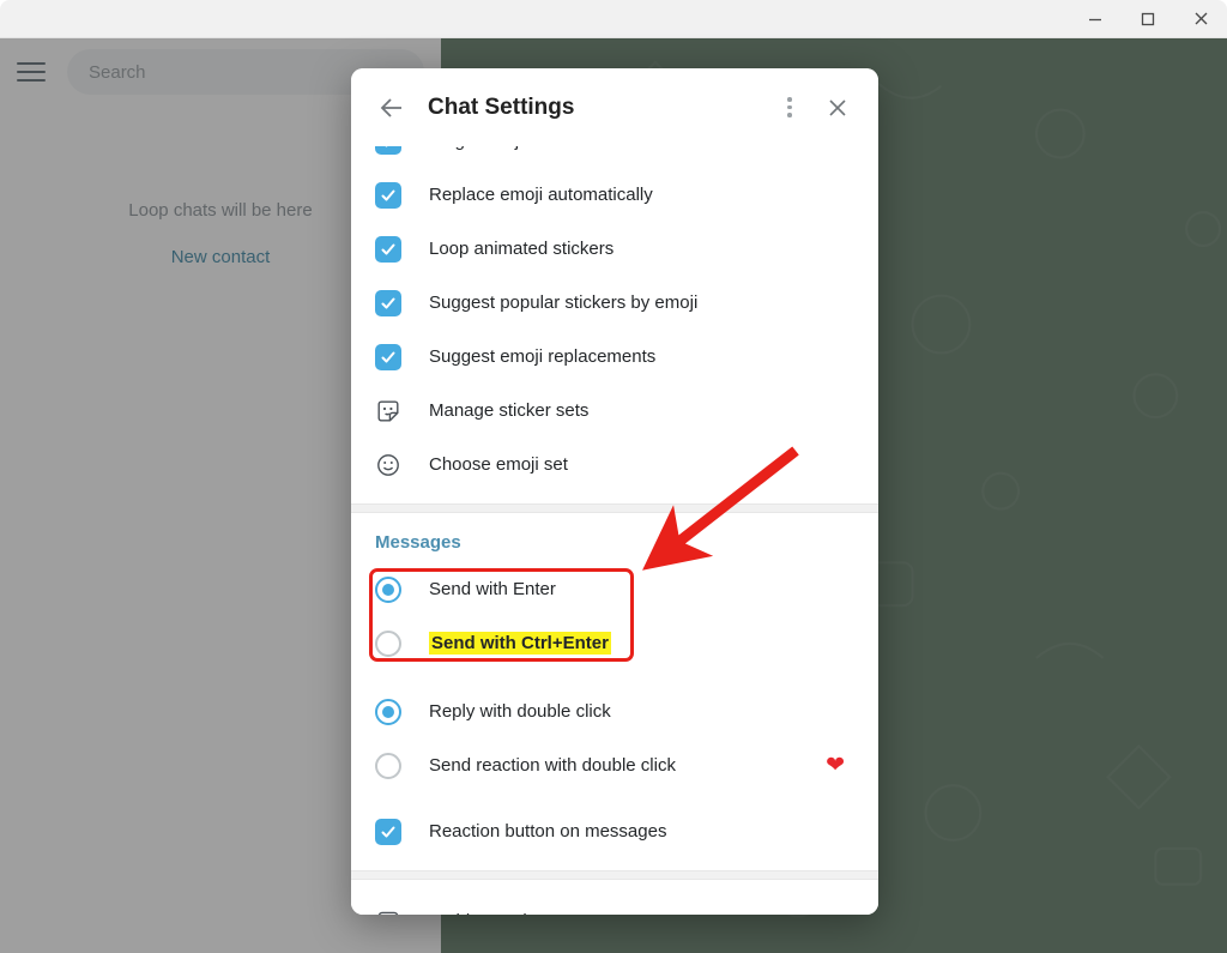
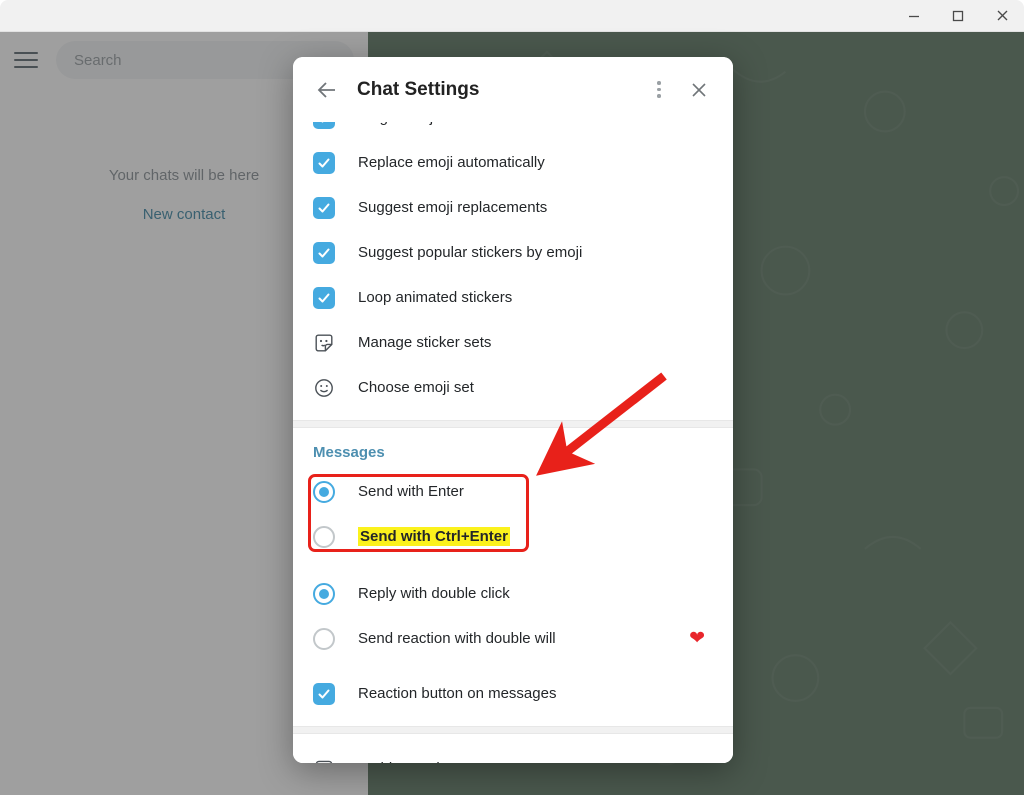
  Search
- Loop chats will be here
+ Your chats will be here
  New contact
  Chat Settings
  Replace emoji automatically
- Loop animated stickers
+ Suggest emoji replacements
  Suggest popular stickers by emoji
- Suggest emoji replacements
+ Loop animated stickers
  Manage sticker sets
  Choose emoji set
  Messages
  Send with Enter
  Send with Ctrl+Enter
  Reply with double click
- Send reaction with double click
+ Send reaction with double will
  ❤
  Reaction button on messages
